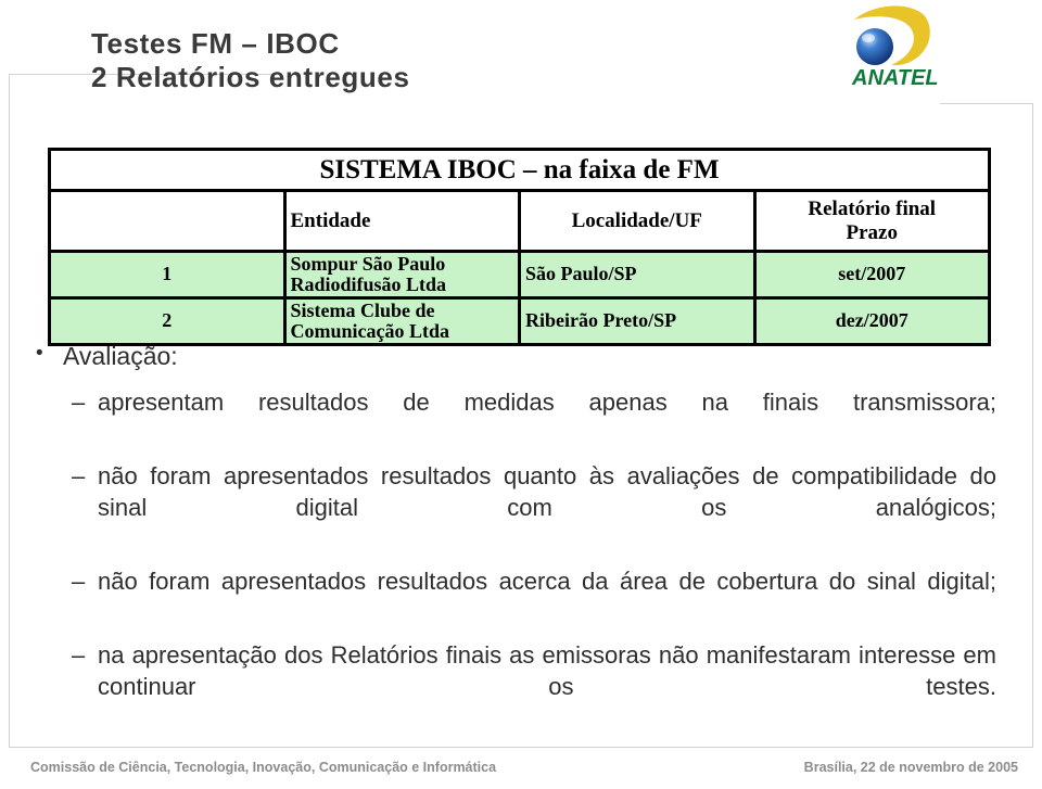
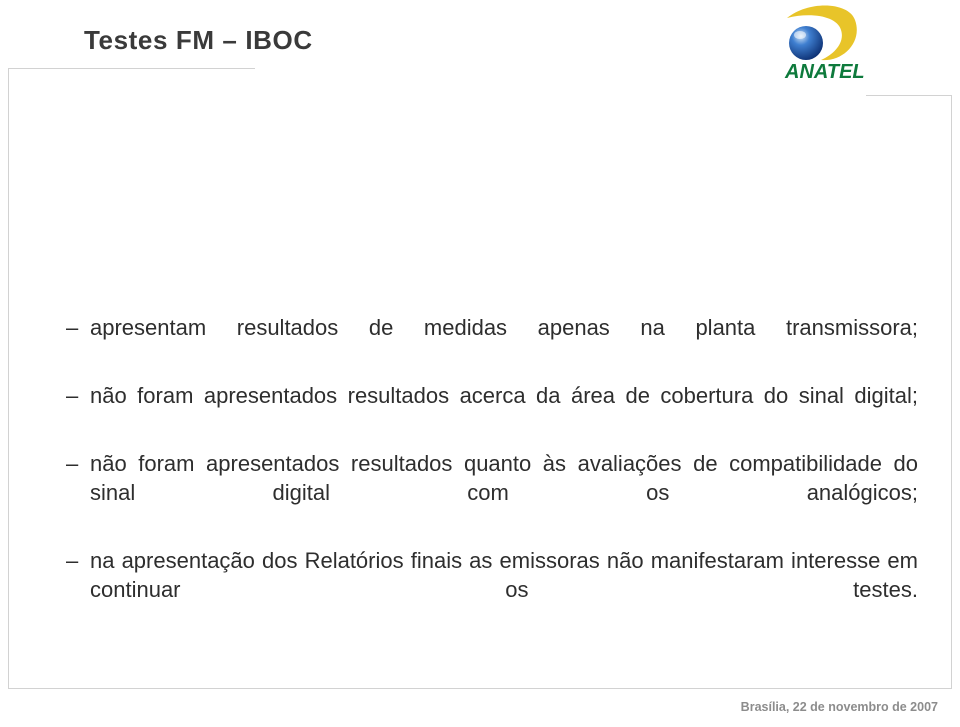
  Testes FM – IBOC
- 2 Relatórios entregues
  ANATEL
- SISTEMA IBOC – na faixa de FM
- 	Entidade	Localidade/UF	Relatório final Prazo
- 1	Sompur São Paulo Radiodifusão Ltda	São Paulo/SP	set/2007
- 2	Sistema Clube de Comunicação Ltda	Ribeirão Preto/SP	dez/2007
- •
- Avaliação:
  –
- apresentam resultados de medidas apenas na finais transmissora;
+ apresentam resultados de medidas apenas na planta transmissora;
  –
- não foram apresentados resultados quanto às avaliações de compatibilidade do sinal digital com os analógicos;
+ não foram apresentados resultados acerca da área de cobertura do sinal digital;
  –
- não foram apresentados resultados acerca da área de cobertura do sinal digital;
+ não foram apresentados resultados quanto às avaliações de compatibilidade do sinal digital com os analógicos;
  –
  na apresentação dos Relatórios finais as emissoras não manifestaram interesse em continuar os testes.
- Comissão de Ciência, Tecnologia, Inovação, Comunicação e Informática
- Brasília, 22 de novembro de 2005
+ Brasília, 22 de novembro de 2007
